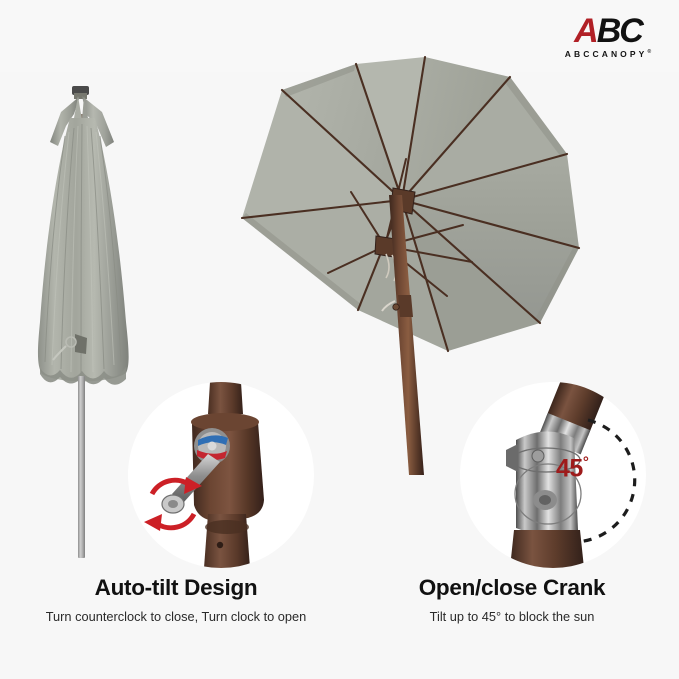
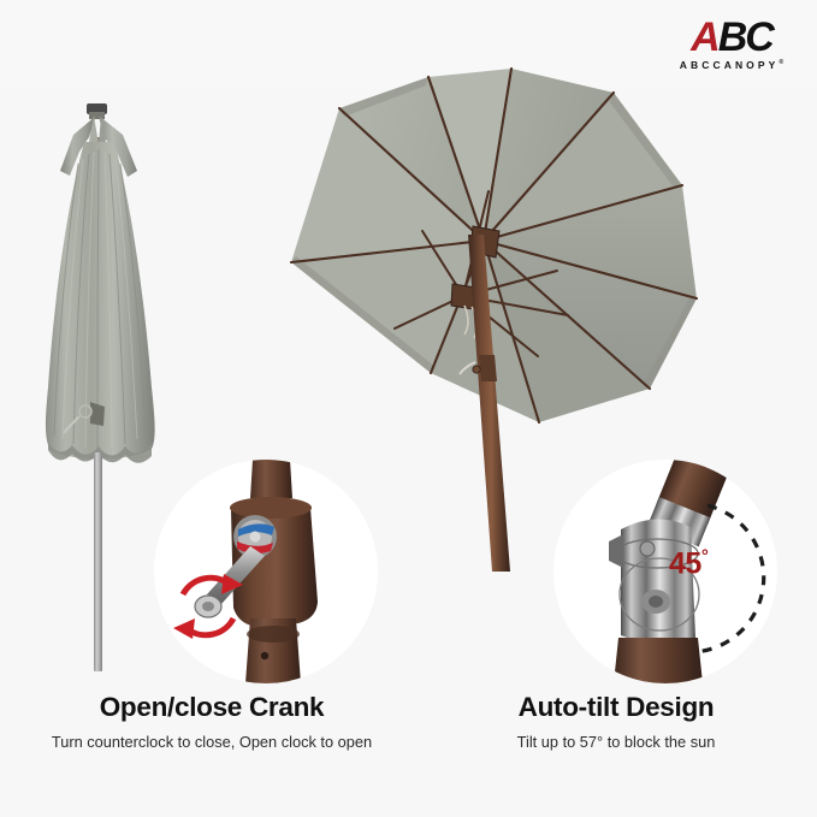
  ABC
  ABCCANOPY
- Auto-tilt Design
+ Open/close Crank
- Turn counterclock to close, Turn clock to open
+ Turn counterclock to close, Open clock to open
  45°
- Open/close Crank
+ Auto-tilt Design
- Tilt up to 45° to block the sun
+ Tilt up to 57° to block the sun
